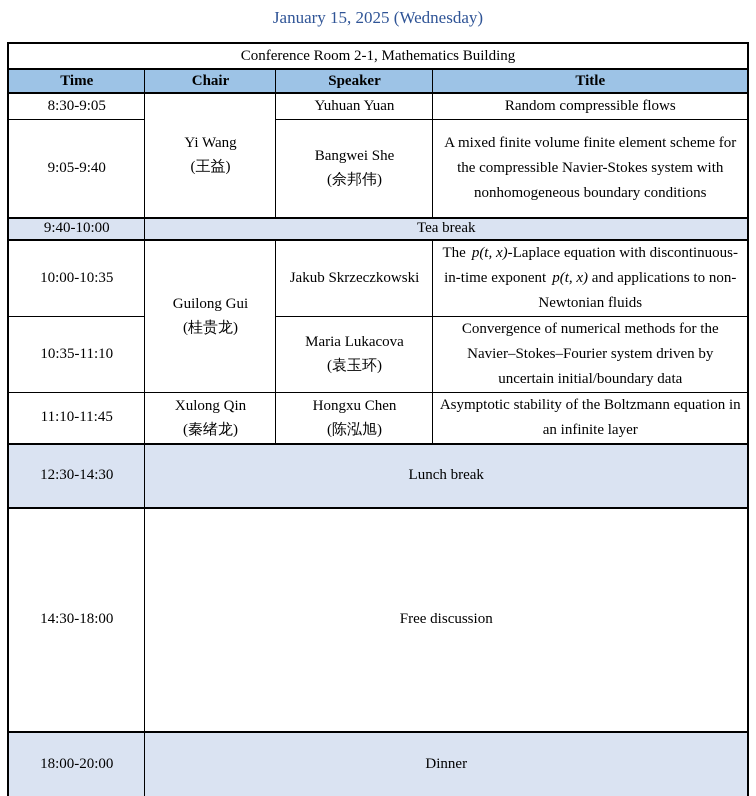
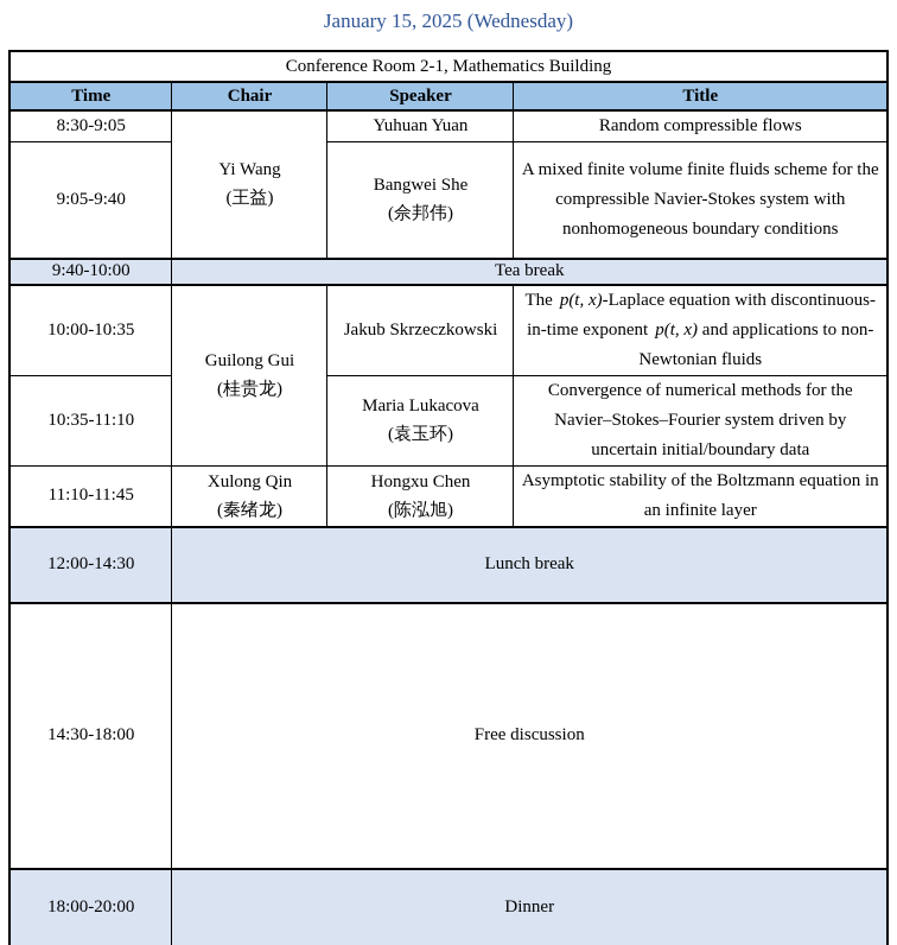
  January 15, 2025 (Wednesday)
  Conference Room 2-1, Mathematics Building
  Time	Chair	Speaker	Title
  8:30-9:05	Yi Wang (王益)	Yuhuan Yuan	Random compressible flows
- 9:05-9:40	Bangwei She (佘邦伟)	A mixed finite volume finite element scheme for the compressible Navier-Stokes system with nonhomogeneous boundary conditions
+ 9:05-9:40	Bangwei She (佘邦伟)	A mixed finite volume finite fluids scheme for the compressible Navier-Stokes system with nonhomogeneous boundary conditions
  9:40-10:00	Tea break
  10:00-10:35	Guilong Gui (桂贵龙)	Jakub Skrzeczkowski	The p(t, x)-Laplace equation with discontinuous-in-time exponent p(t, x) and applications to non-Newtonian fluids
  10:35-11:10	Maria Lukacova (袁玉环)	Convergence of numerical methods for the Navier–Stokes–Fourier system driven by uncertain initial/boundary data
  11:10-11:45	Xulong Qin (秦绪龙)	Hongxu Chen (陈泓旭)	Asymptotic stability of the Boltzmann equation in an infinite layer
- 12:30-14:30	Lunch break
+ 12:00-14:30	Lunch break
  14:30-18:00	Free discussion
  18:00-20:00	Dinner
